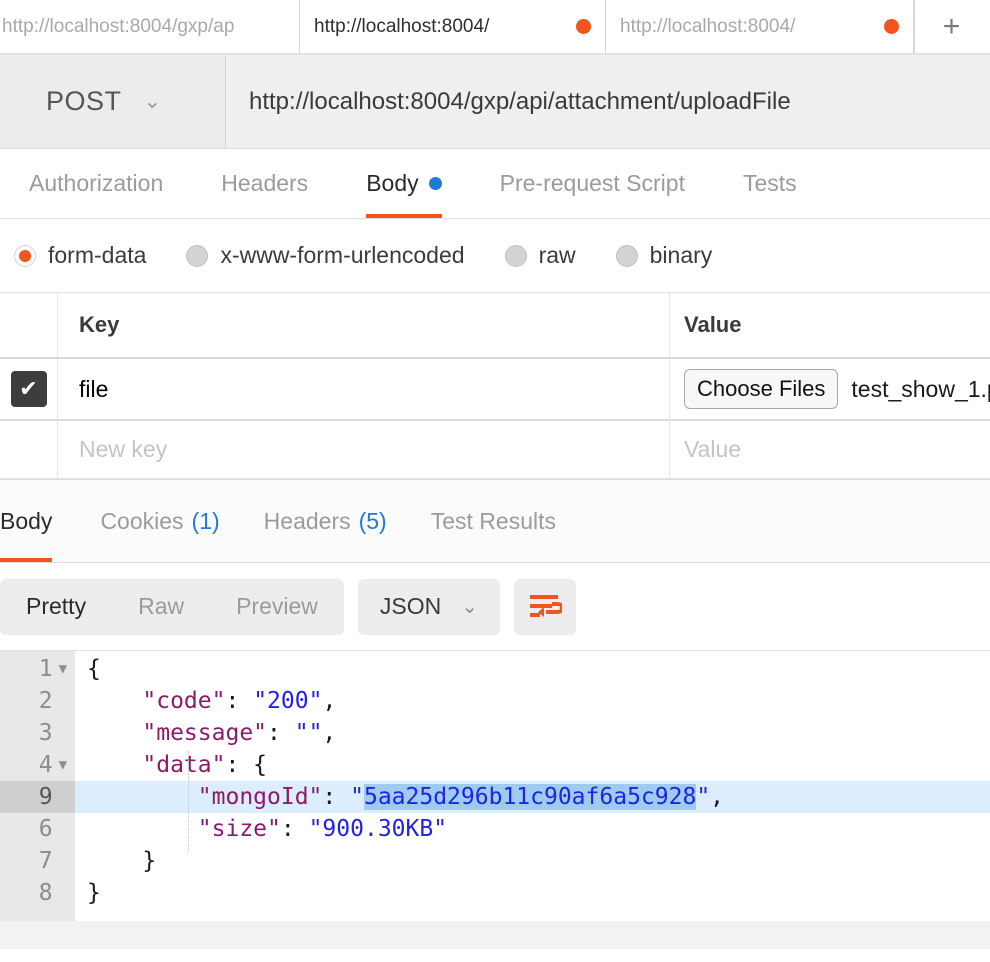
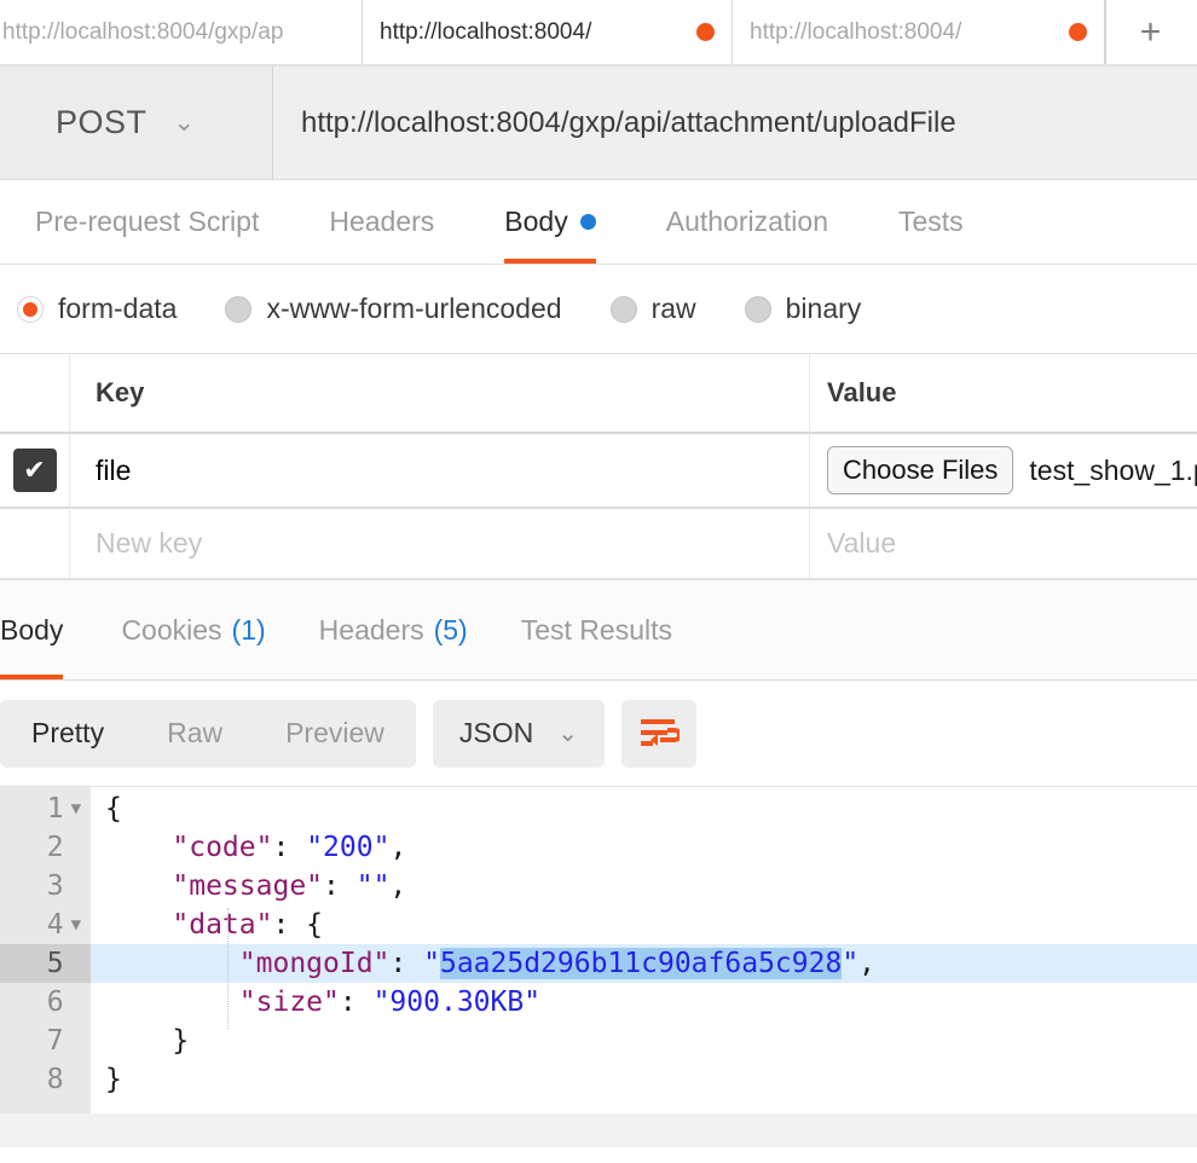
  http://localhost:8004/gxp/ap
  http://localhost:8004/
  http://localhost:8004/
  +
  POST
  ⌄
  http://localhost:8004/gxp/api/attachment/uploadFile
- Authorization
+ Pre-request Script
  Headers
  Body
- Pre-request Script
+ Authorization
  Tests
  form-data
  x-www-form-urlencoded
  raw
  binary
  Key
  Value
  ✔
  file
  Choose Files
  test_show_1.
  New key
  Value
  Body
  Cookies
  (1)
  Headers
  (5)
  Test Results
  Pretty
  Raw
  Preview
  JSON
  ⌄
  1
  ▼
  2
  3
  4
  ▼
- 9
+ 5
  6
  7
  8
  {
  "code": "200",
  "message": "",
  "data": {
  "mongoId": "5aa25d296b11c90af6a5c928",
  "size": "900.30KB"
  }
  }
